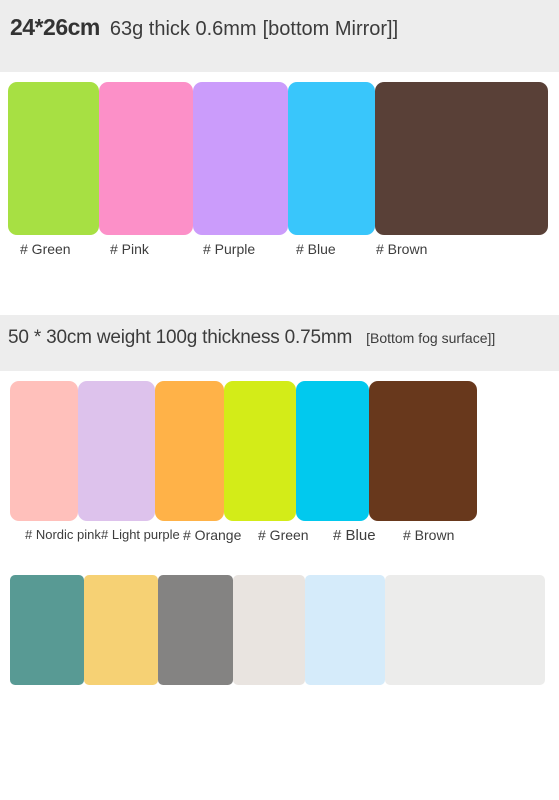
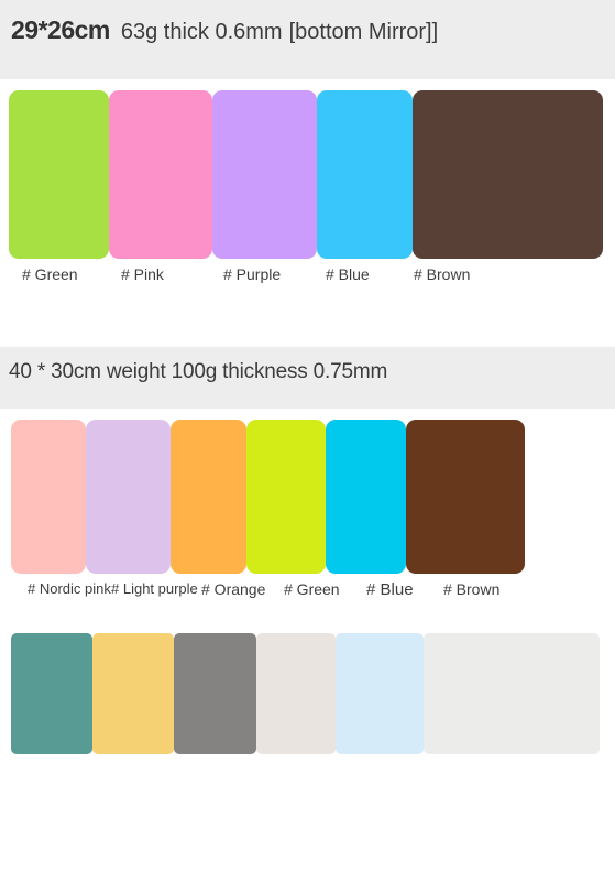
- 24*26cm
+ 29*26cm
  63g thick 0.6mm
  [bottom Mirror]]
  # Green
  # Pink
  # Purple
  # Blue
  # Brown
- 50 * 30cm weight 100g thickness 0.75mm
+ 40 * 30cm weight 100g thickness 0.75mm
- [Bottom fog surface]]
  # Nordic pink
  # Light purple
  # Orange
  # Green
  # Blue
  # Brown
